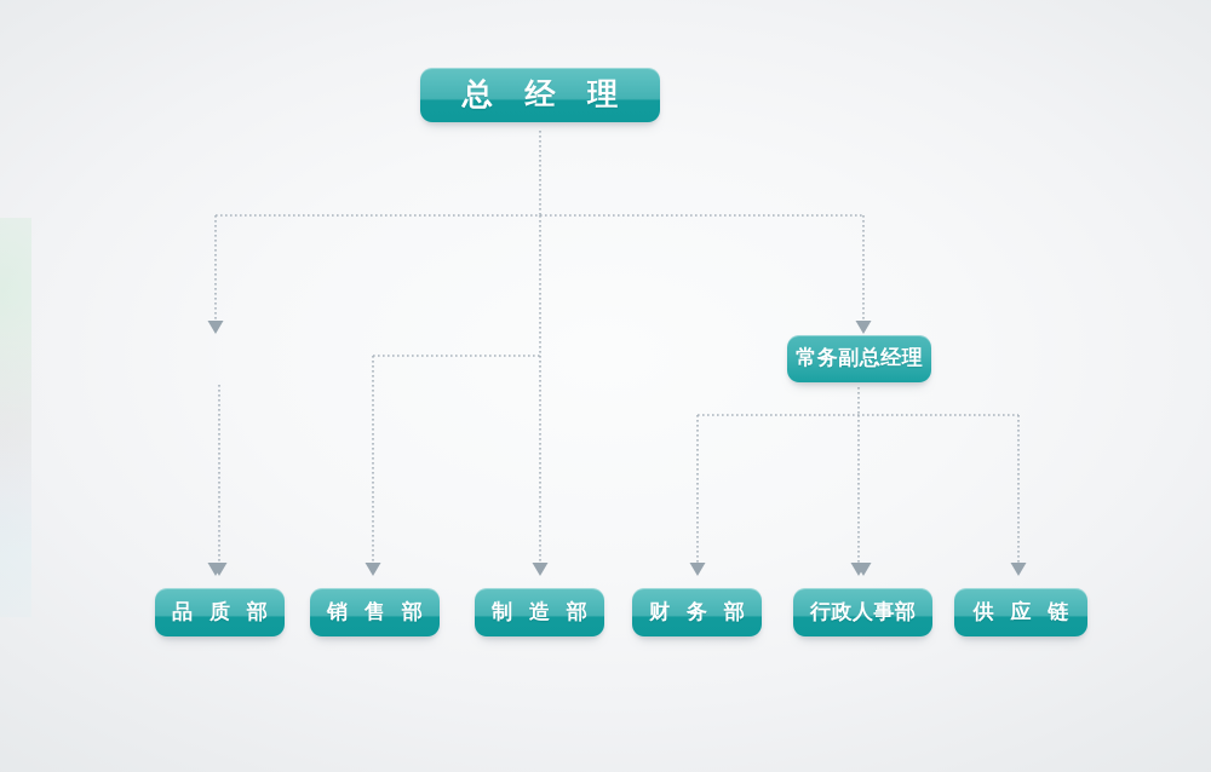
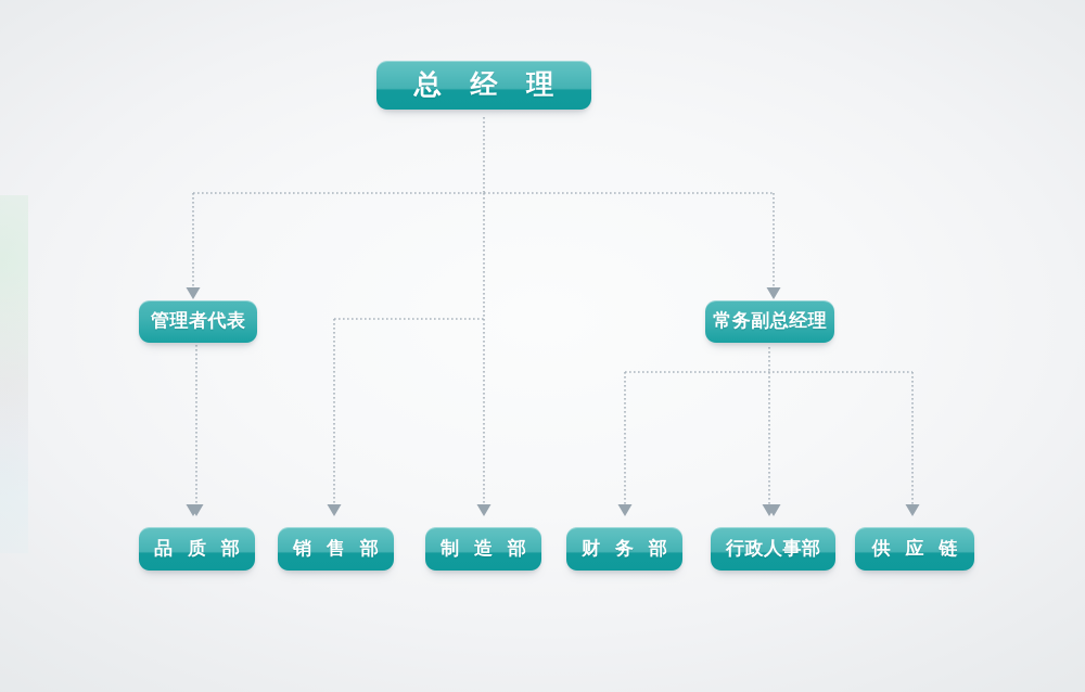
  总 经 理
+ 管理者代表
  常务副总经理
  品 质 部
  销 售 部
  制 造 部
  财 务 部
  行政人事部
  供 应 链
